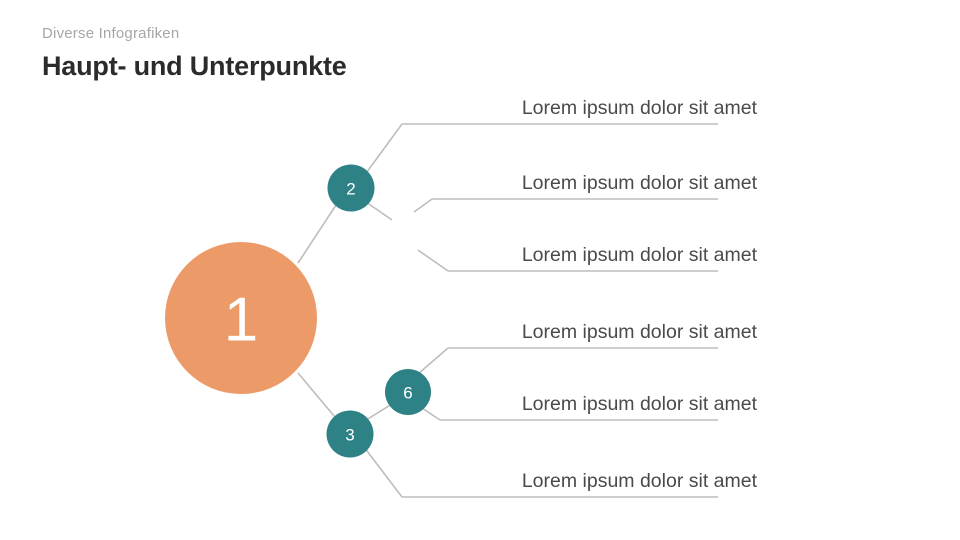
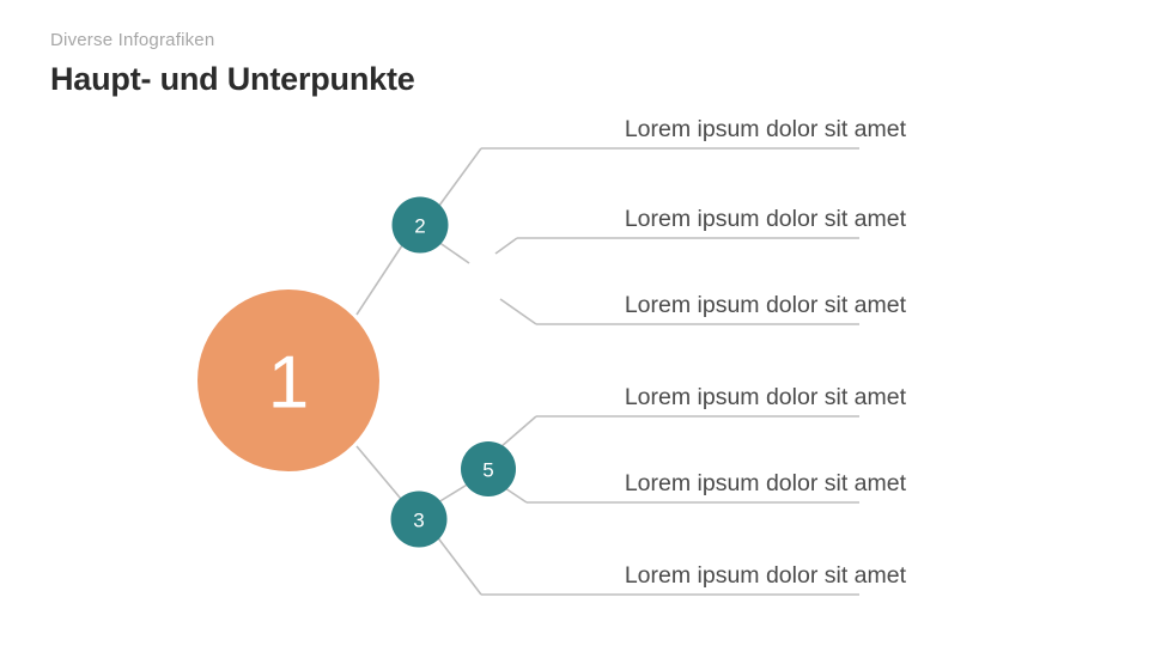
  Diverse Infografiken
  Haupt- und Unterpunkte
  1
  2
  3
- 6
+ 5
  Lorem ipsum dolor sit amet
  Lorem ipsum dolor sit amet
  Lorem ipsum dolor sit amet
  Lorem ipsum dolor sit amet
  Lorem ipsum dolor sit amet
  Lorem ipsum dolor sit amet
